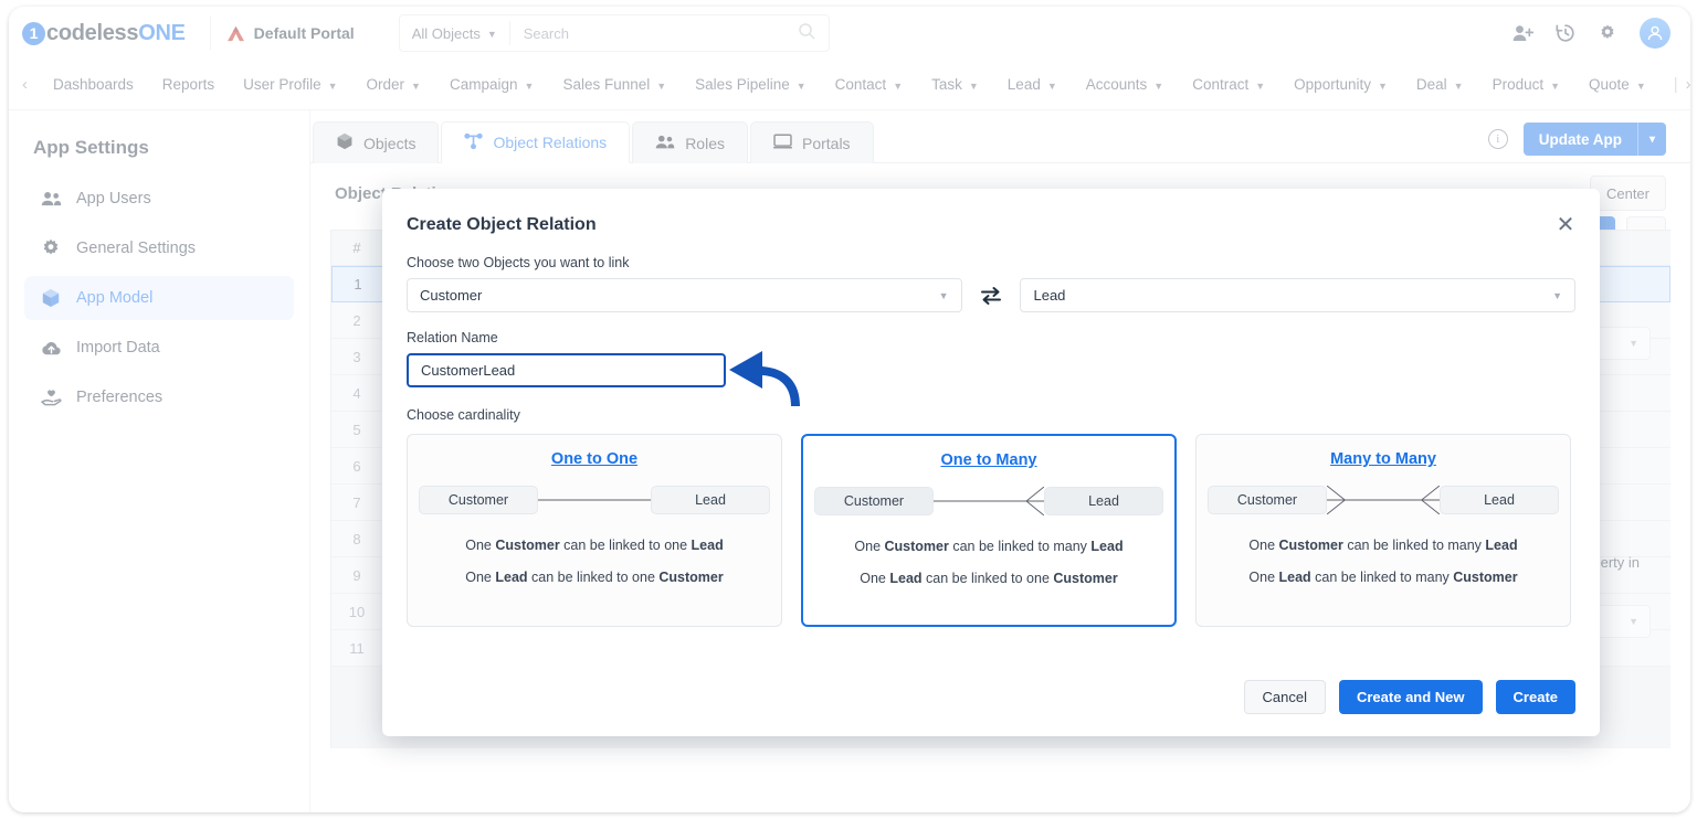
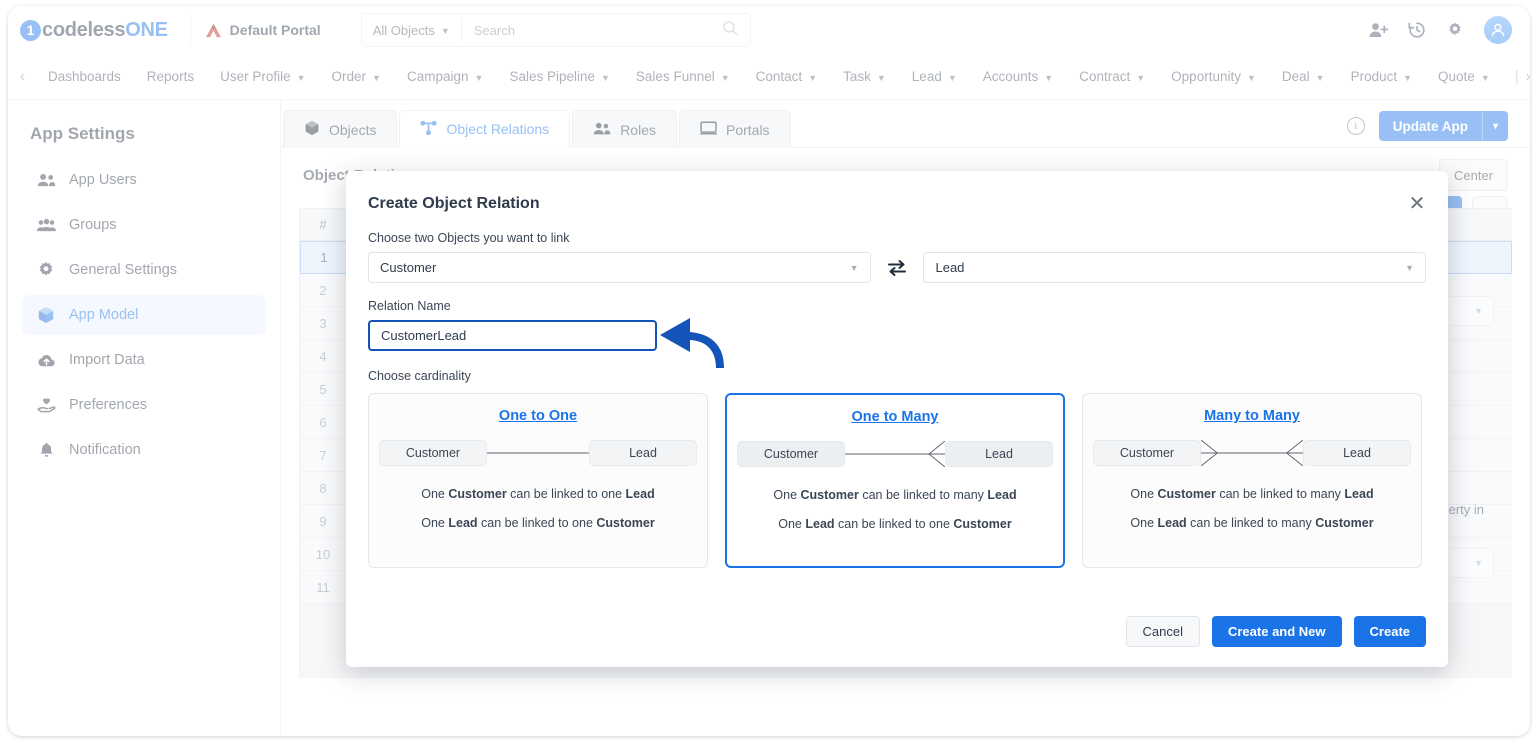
  1
  codelessONE
  Default Portal
  All Objects
  ▼
  Search
  ‹
  Dashboards
  Reports
  User Profile
  ▼
  Order
  ▼
  Campaign
  ▼
- Sales Funnel
+ Sales Pipeline
  ▼
- Sales Pipeline
+ Sales Funnel
  ▼
  Contact
  ▼
  Task
  ▼
  Lead
  ▼
  Accounts
  ▼
  Contract
  ▼
  Opportunity
  ▼
  Deal
  ▼
  Product
  ▼
  Quote
  ▼
  |
  ›
  App Settings
  App Users
+ Groups
  General Settings
  App Model
  Import Data
  Preferences
+ Notification
  Objects
  Object Relations
  Roles
  Portals
  i
  Update App
  ▾
  Center
  #
  1
  2
  3
  4
  5
  6
  7
  8
  9
  10
  11
  erty in
  ▼
  ▼
  Create Object Relation
  ✕
  Choose two Objects you want to link
  Customer
  ▼
  Lead
  ▼
  Relation Name
  CustomerLead
  Choose cardinality
  One to One
  Customer
  Lead
  One Customer can be linked to one Lead
  One Lead can be linked to one Customer
  One to Many
  Customer
  Lead
  One Customer can be linked to many Lead
  One Lead can be linked to one Customer
  Many to Many
  Customer
  Lead
  One Customer can be linked to many Lead
  One Lead can be linked to many Customer
  Cancel
  Create and New
  Create
